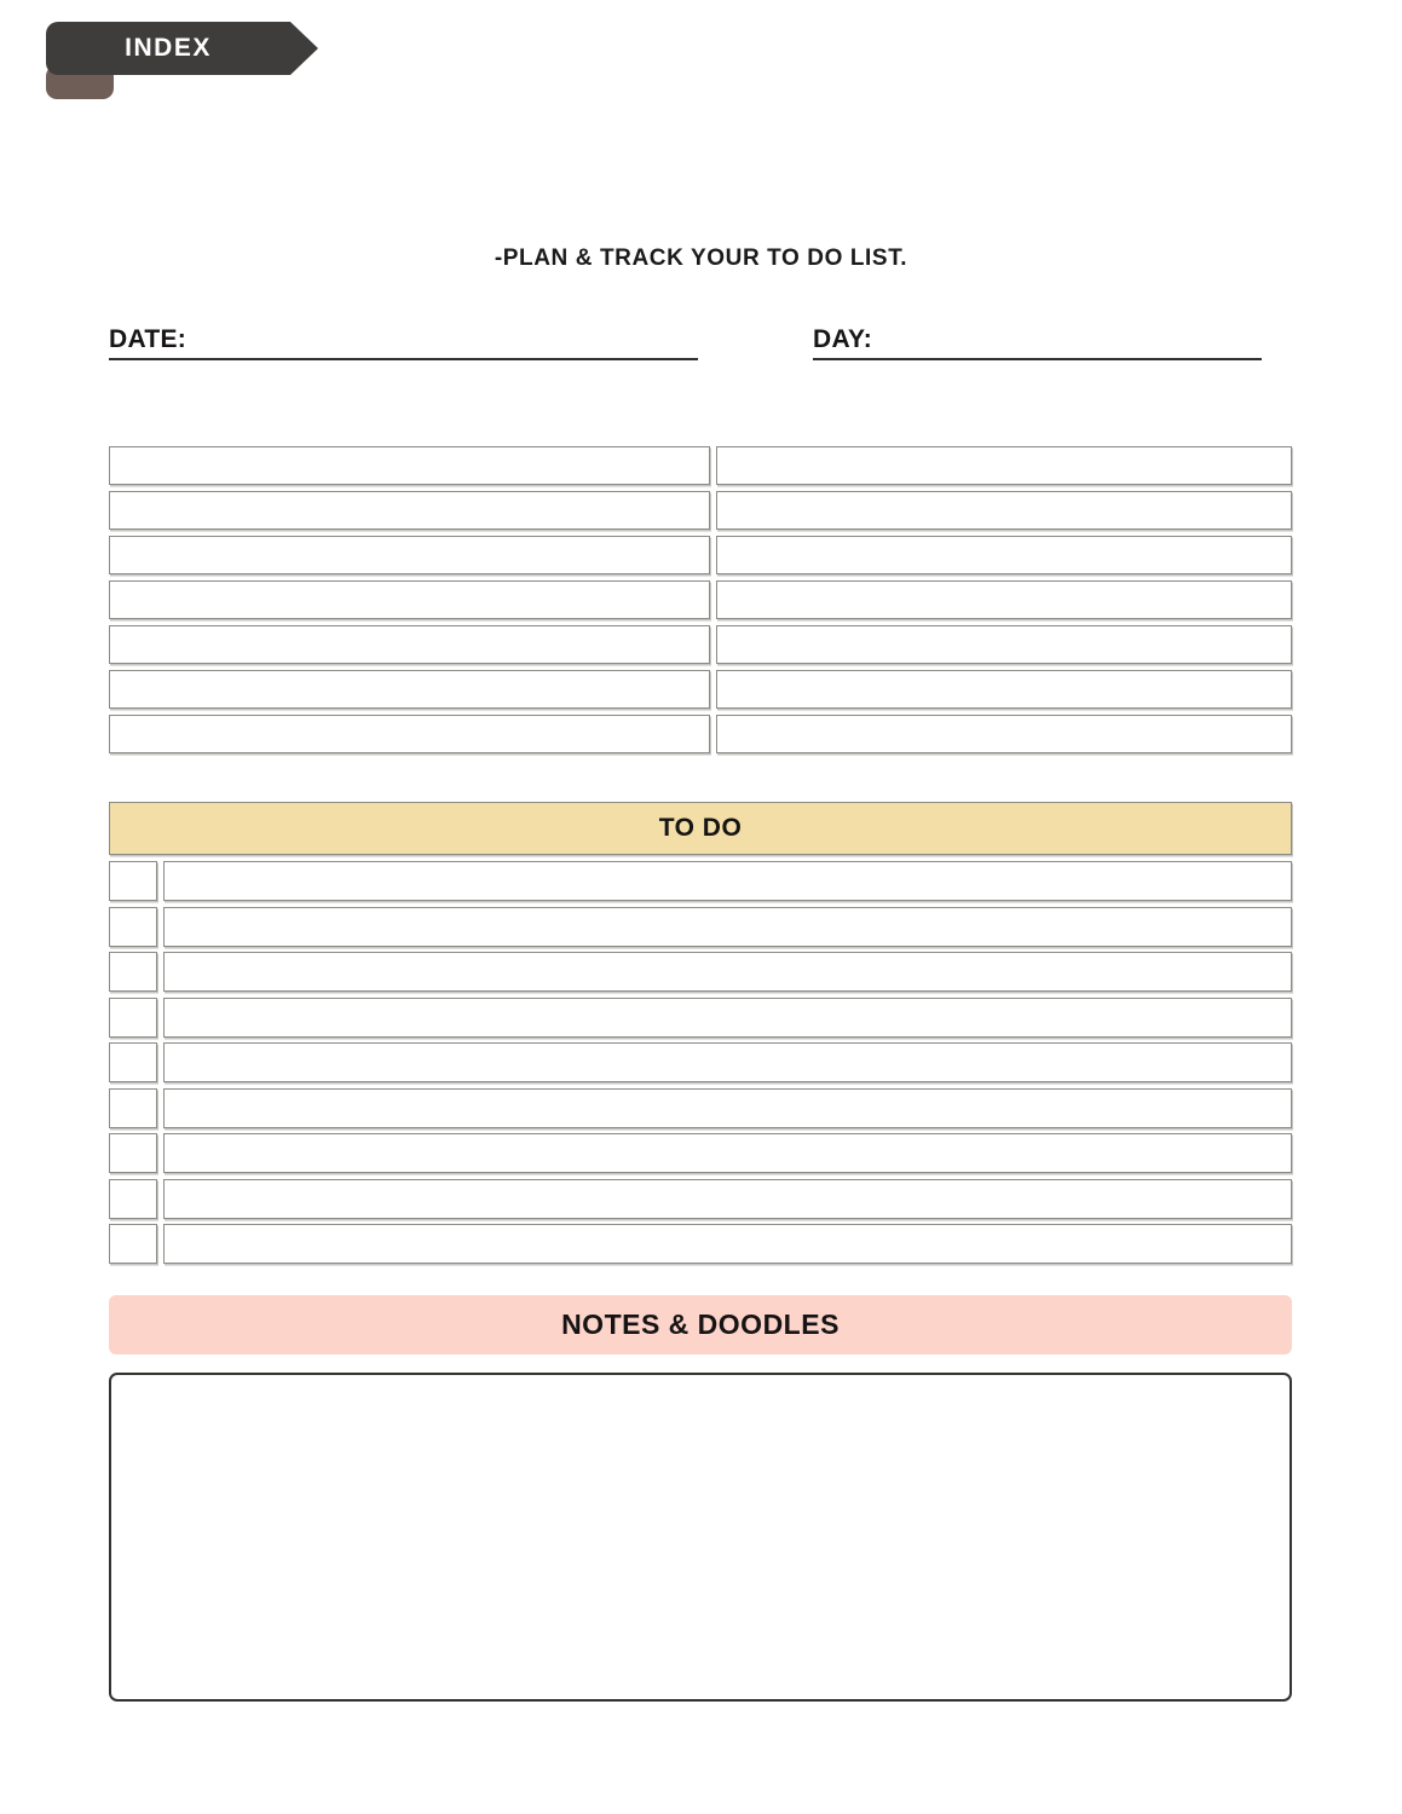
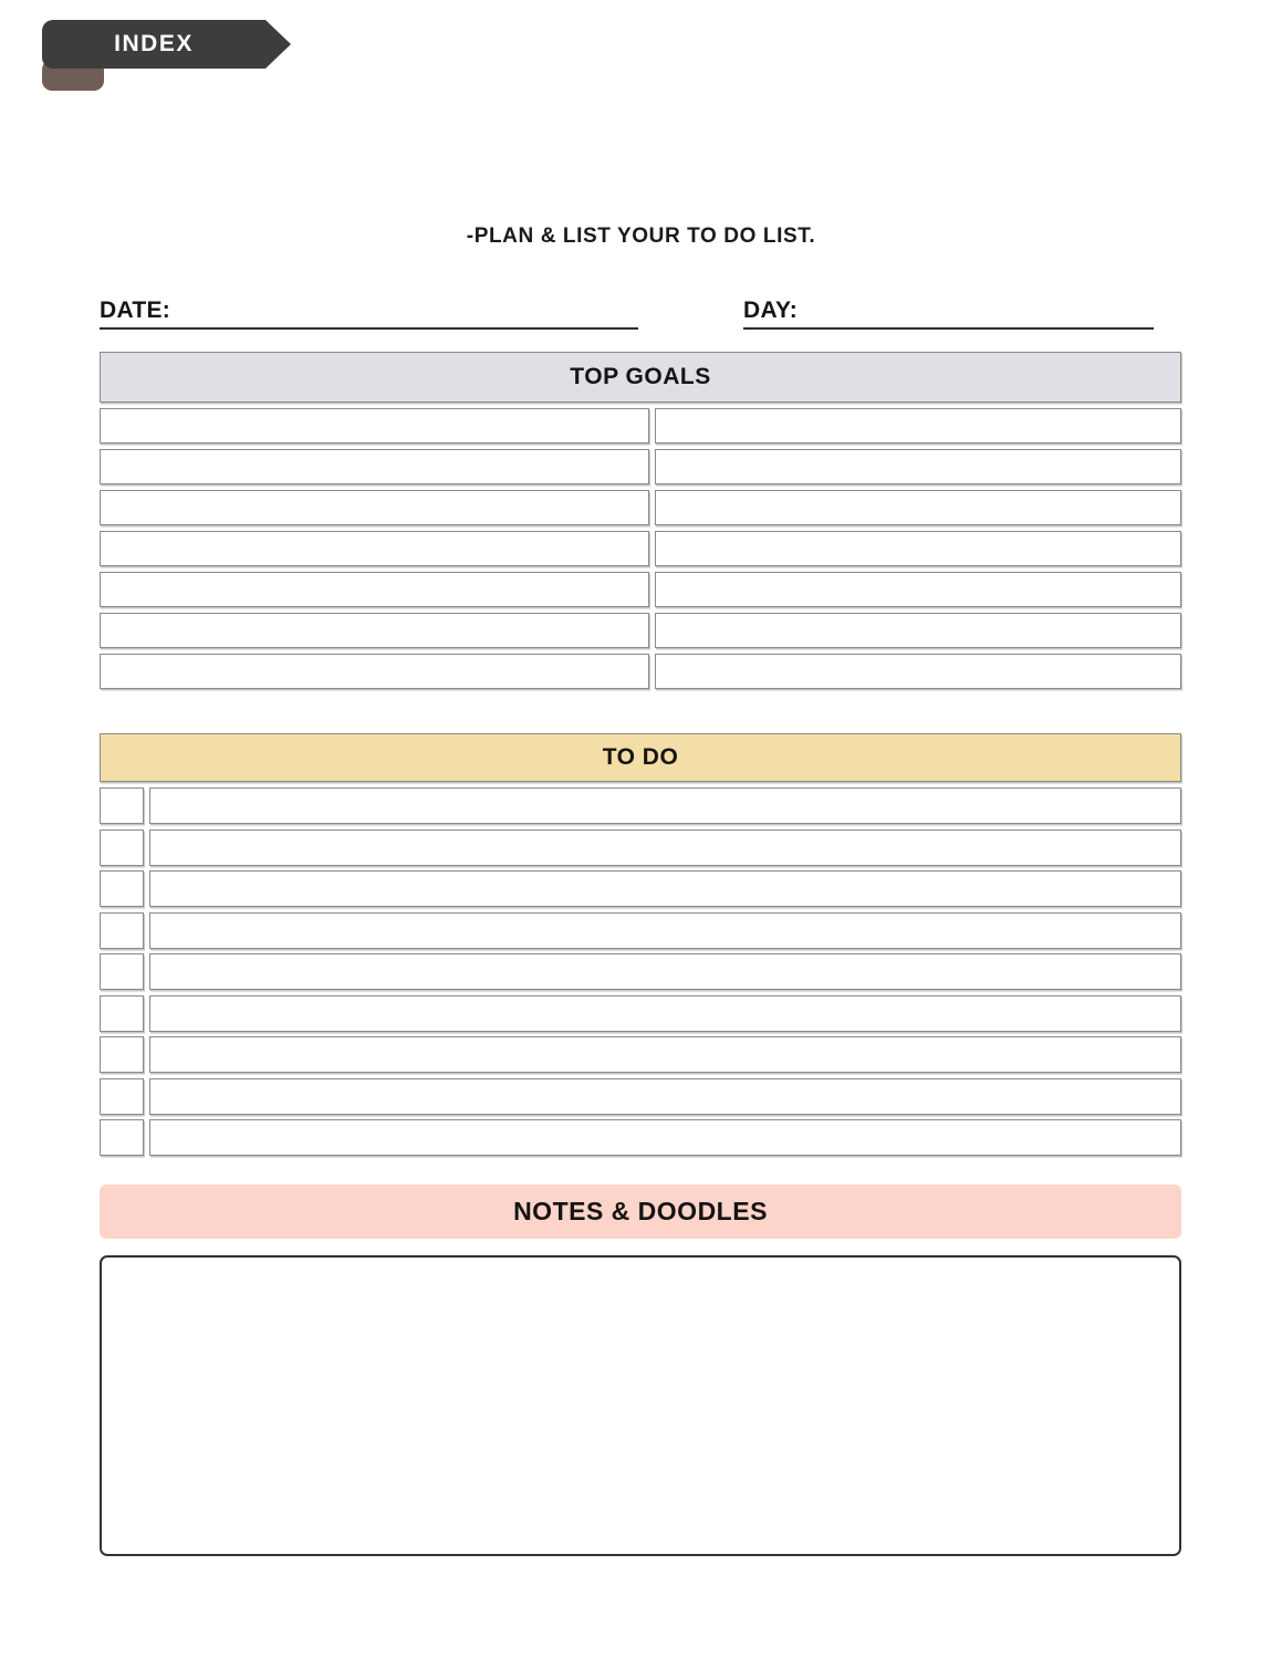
  INDEX
- -PLAN & TRACK YOUR TO DO LIST.
+ -PLAN & LIST YOUR TO DO LIST.
  DATE:
  DAY:
+ TOP GOALS
  TO DO
  NOTES & DOODLES
